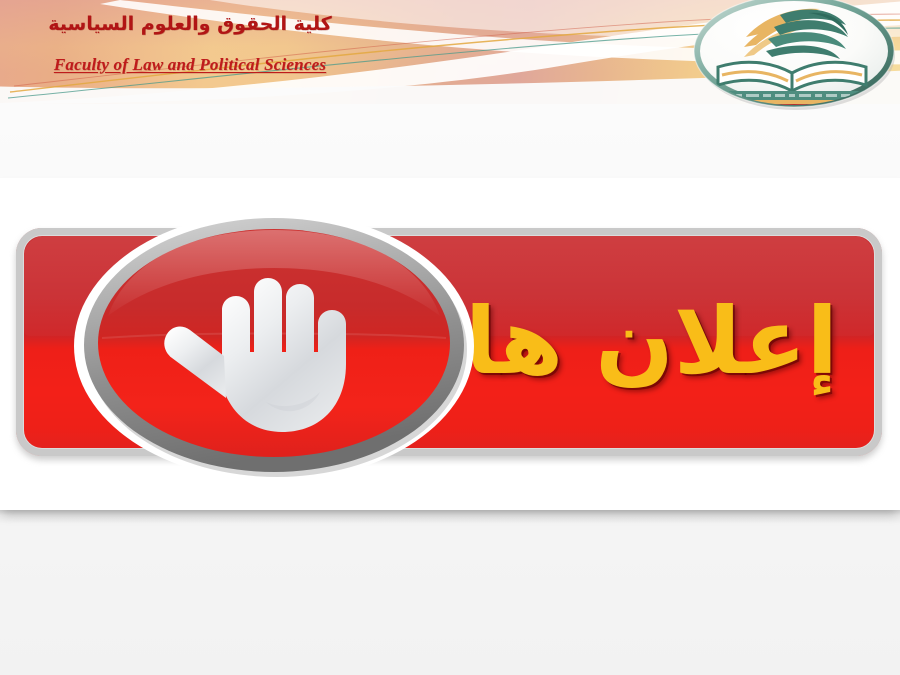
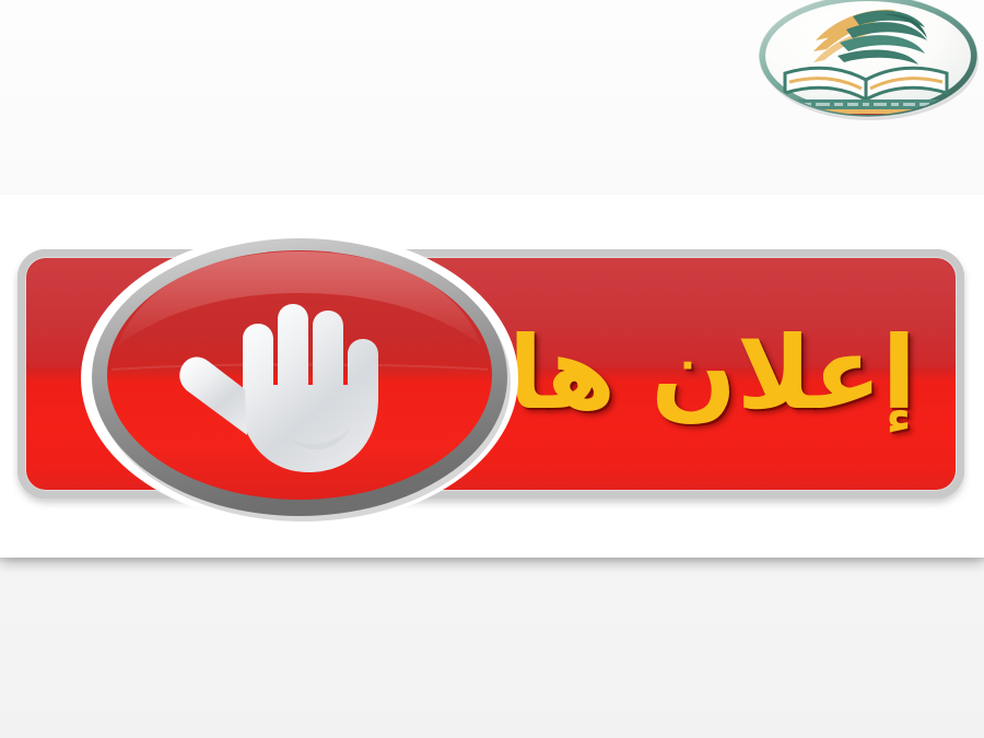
- كلية الحقوق والعلوم السياسية
- Faculty of Law and Political Sciences
  إعلان ها
